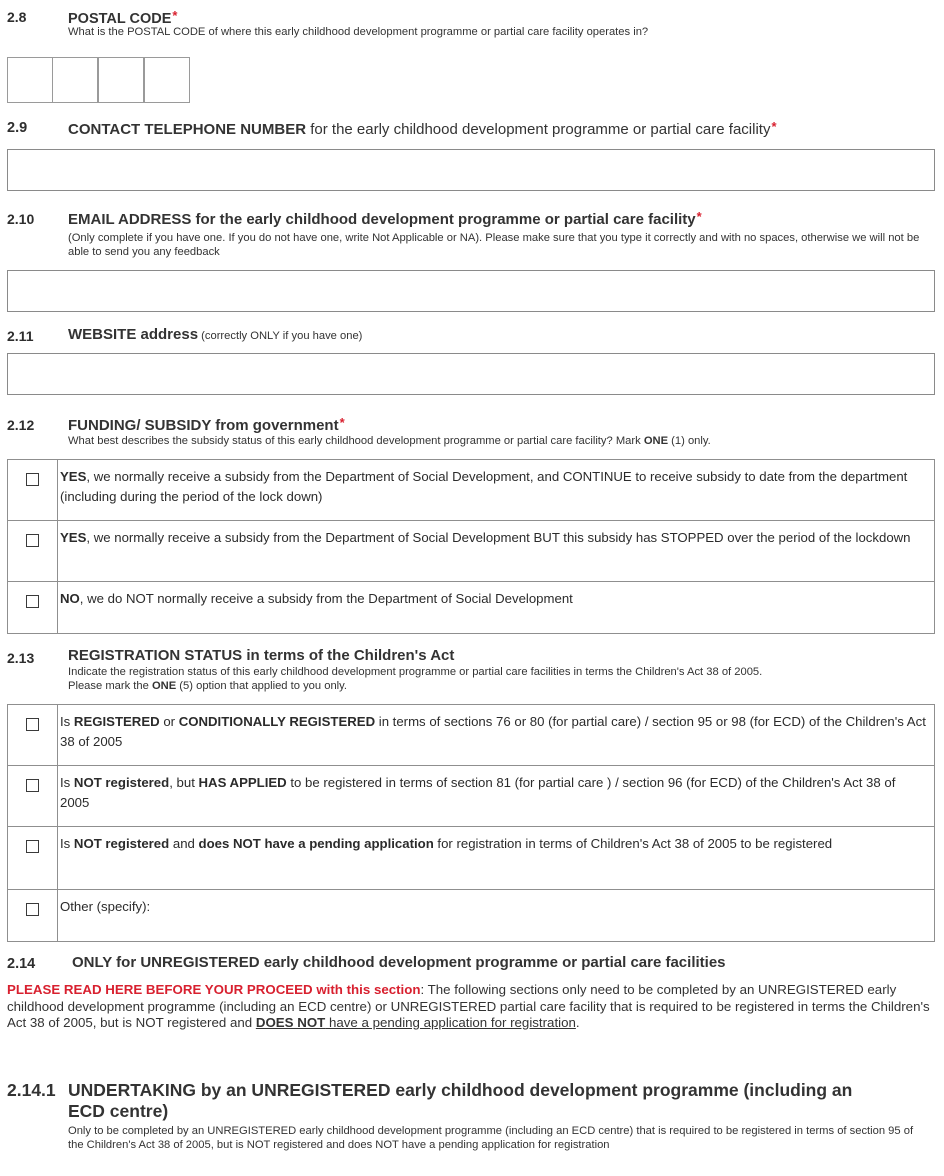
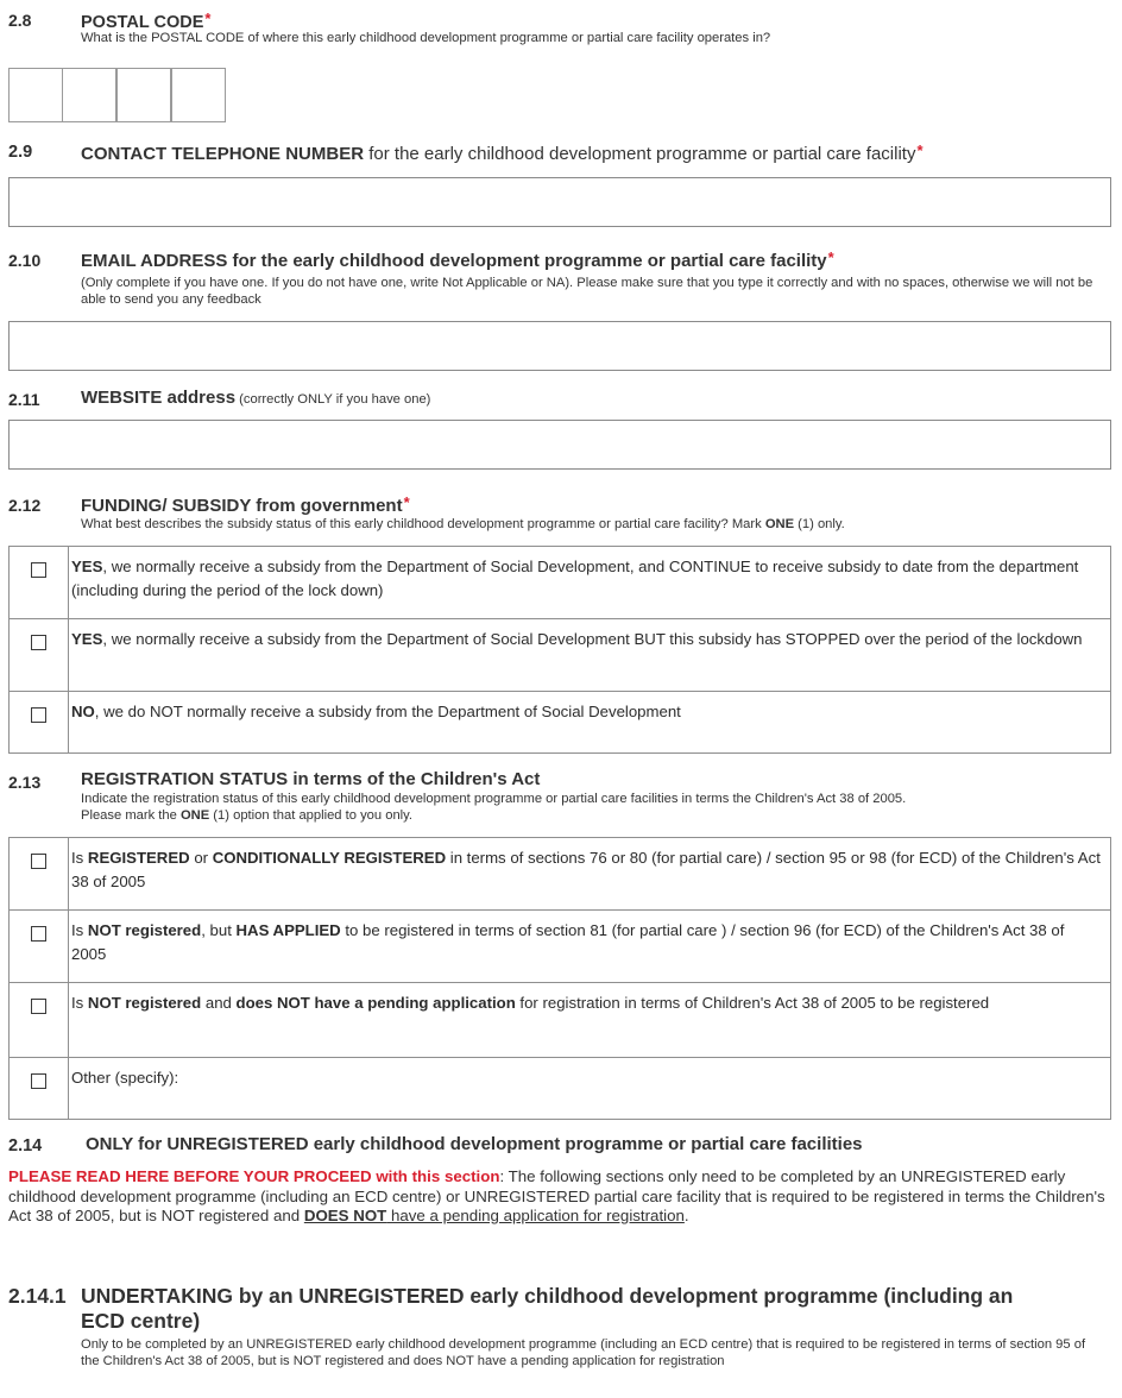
  2.8
  POSTAL CODE*
  What is the POSTAL CODE of where this early childhood development programme or partial care facility operates in?
  2.9
  CONTACT TELEPHONE NUMBER for the early childhood development programme or partial care facility*
  2.10
  EMAIL ADDRESS for the early childhood development programme or partial care facility*
  (Only complete if you have one. If you do not have one, write Not Applicable or NA). Please make sure that you type it correctly and with no spaces, otherwise we will not be able to send you any feedback
  2.11
  WEBSITE address (correctly ONLY if you have one)
  2.12
  FUNDING/ SUBSIDY from government*
  What best describes the subsidy status of this early childhood development programme or partial care facility? Mark ONE (1) only.
  	YES, we normally receive a subsidy from the Department of Social Development, and CONTINUE to receive subsidy to date from the department (including during the period of the lock down)
  	YES, we normally receive a subsidy from the Department of Social Development BUT this subsidy has STOPPED over the period of the lockdown
  	NO, we do NOT normally receive a subsidy from the Department of Social Development
  2.13
  REGISTRATION STATUS in terms of the Children's Act
  Indicate the registration status of this early childhood development programme or partial care facilities in terms the Children's Act 38 of 2005.
- Please mark the ONE (5) option that applied to you only.
+ Please mark the ONE (1) option that applied to you only.
  	Is REGISTERED or CONDITIONALLY REGISTERED in terms of sections 76 or 80 (for partial care) / section 95 or 98 (for ECD) of the Children's Act 38 of 2005
  	Is NOT registered, but HAS APPLIED to be registered in terms of section 81 (for partial care ) / section 96 (for ECD) of the Children's Act 38 of 2005
  	Is NOT registered and does NOT have a pending application for registration in terms of Children's Act 38 of 2005 to be registered
  	Other (specify):
  2.14
  ONLY for UNREGISTERED early childhood development programme or partial care facilities
  PLEASE READ HERE BEFORE YOUR PROCEED with this section: The following sections only need to be completed by an UNREGISTERED early childhood development programme (including an ECD centre) or UNREGISTERED partial care facility that is required to be registered in terms the Children's Act 38 of 2005, but is NOT registered and DOES NOT have a pending application for registration.
  2.14.1
  UNDERTAKING by an UNREGISTERED early childhood development programme (including an
  ECD centre)
  Only to be completed by an UNREGISTERED early childhood development programme (including an ECD centre) that is required to be registered in terms of section 95 of the Children's Act 38 of 2005, but is NOT registered and does NOT have a pending application for registration
